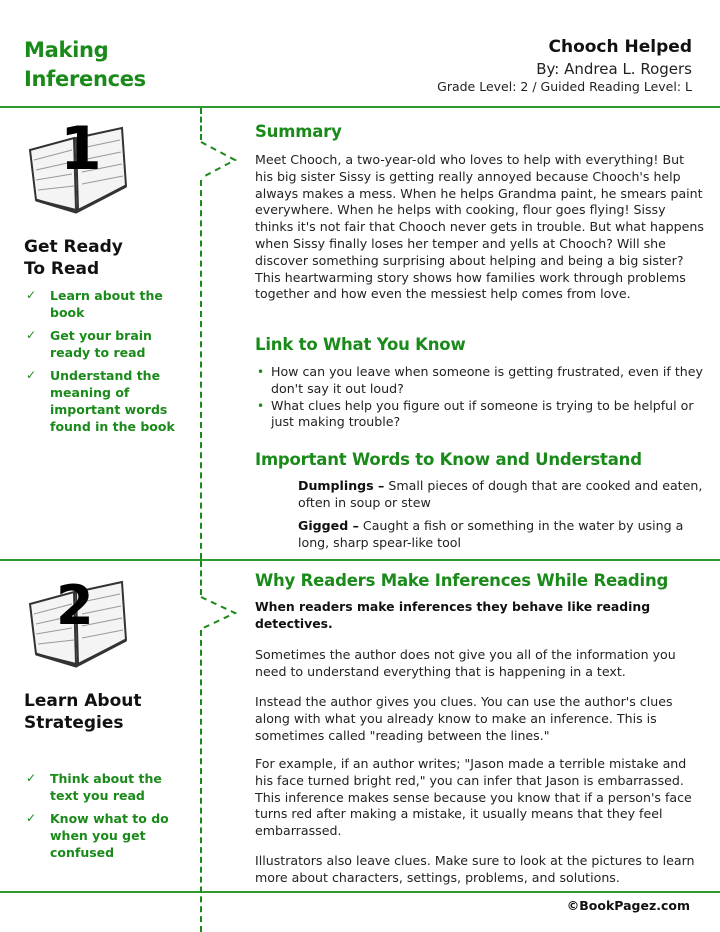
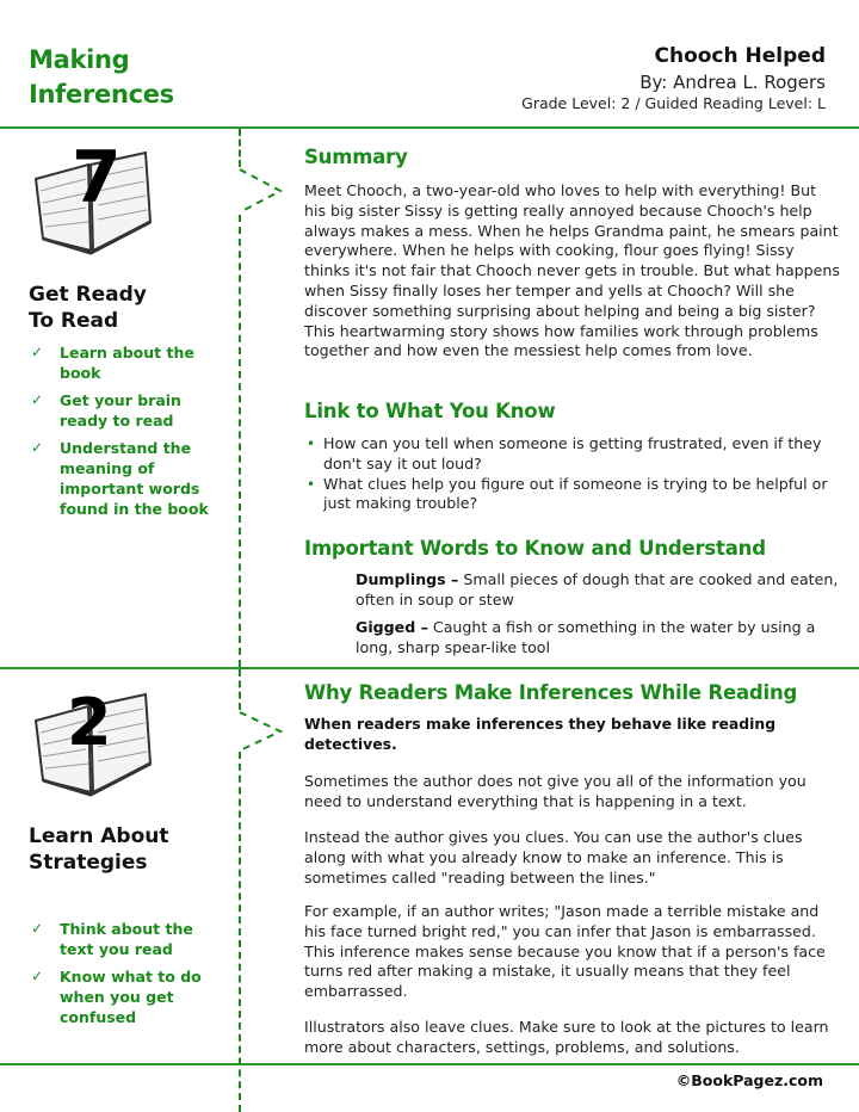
  Making
  Inferences
  Chooch Helped
  By: Andrea L. Rogers
  Grade Level: 2 / Guided Reading Level: L
- 1
+ 7
  Get Ready
  To Read
  ✓
  Learn about the book
  ✓
  Get your brain ready to read
  ✓
  Understand the meaning of important words found in the book
  Summary
  Meet Chooch, a two-year-old who loves to help with everything! But his big sister Sissy is getting really annoyed because Chooch's help always makes a mess. When he helps Grandma paint, he smears paint everywhere. When he helps with cooking, flour goes flying! Sissy thinks it's not fair that Chooch never gets in trouble. But what happens when Sissy finally loses her temper and yells at Chooch? Will she discover something surprising about helping and being a big sister? This heartwarming story shows how families work through problems together and how even the messiest help comes from love.
  Link to What You Know
  •
- How can you leave when someone is getting frustrated, even if they don't say it out loud?
+ How can you tell when someone is getting frustrated, even if they don't say it out loud?
  •
  What clues help you figure out if someone is trying to be helpful or just making trouble?
  Important Words to Know and Understand
  Dumplings – Small pieces of dough that are cooked and eaten, often in soup or stew
  Gigged – Caught a fish or something in the water by using a long, sharp spear-like tool
  2
  Learn About
  Strategies
  ✓
  Think about the text you read
  ✓
  Know what to do when you get confused
  Why Readers Make Inferences While Reading
  When readers make inferences they behave like reading detectives.
  Sometimes the author does not give you all of the information you need to understand everything that is happening in a text.
  Instead the author gives you clues. You can use the author's clues along with what you already know to make an inference. This is sometimes called "reading between the lines."
  For example, if an author writes; "Jason made a terrible mistake and his face turned bright red," you can infer that Jason is embarrassed. This inference makes sense because you know that if a person's face turns red after making a mistake, it usually means that they feel embarrassed.
  Illustrators also leave clues. Make sure to look at the pictures to learn more about characters, settings, problems, and solutions.
  ©BookPagez.com
